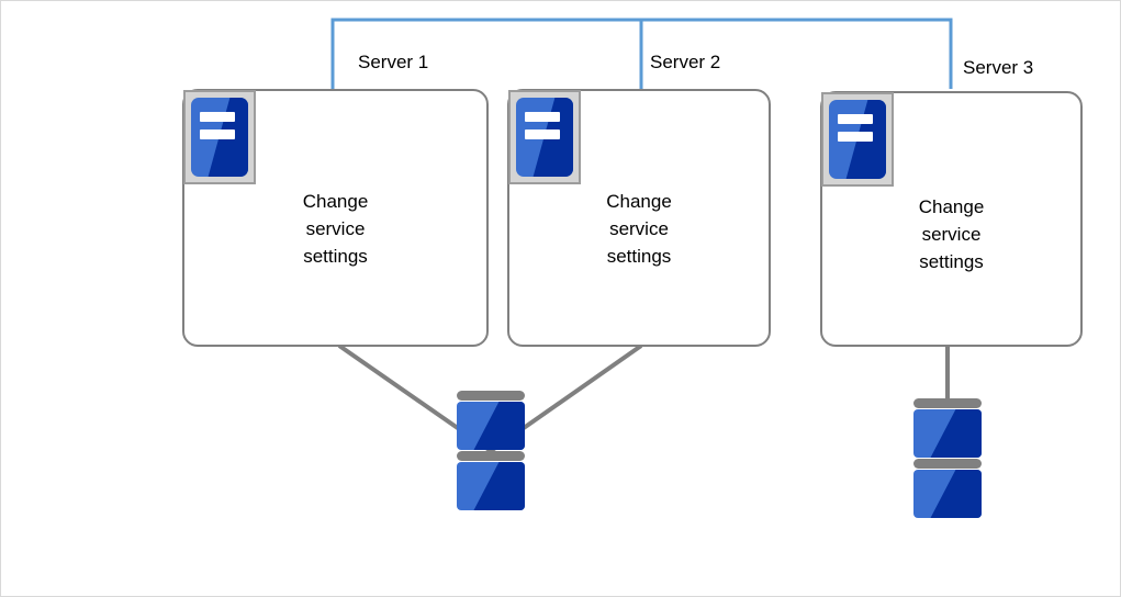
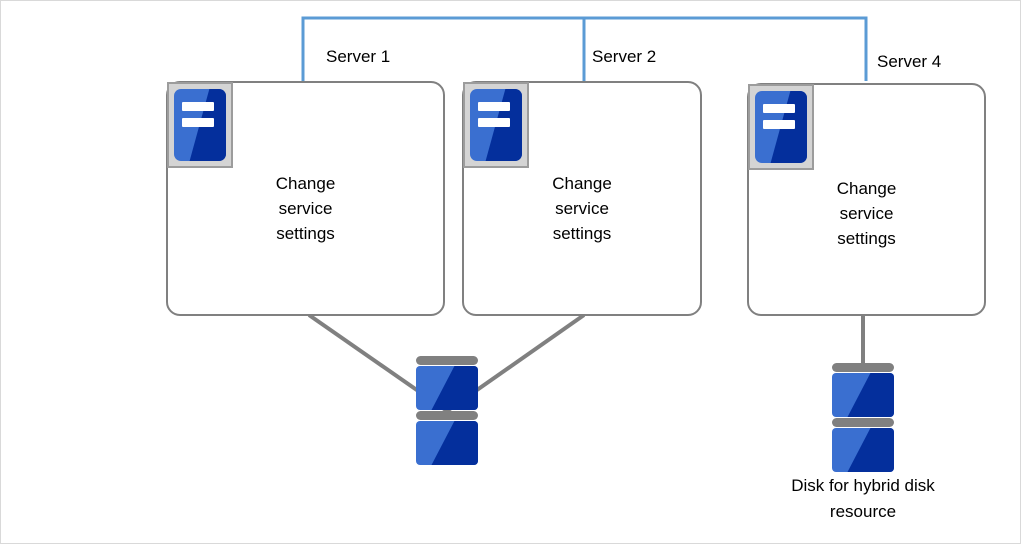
  Server 1
  Server 2
- Server 3
+ Server 4
  Change
  service
  settings
  Change
  service
  settings
  Change
  service
  settings
+ Disk for hybrid disk
+ resource
